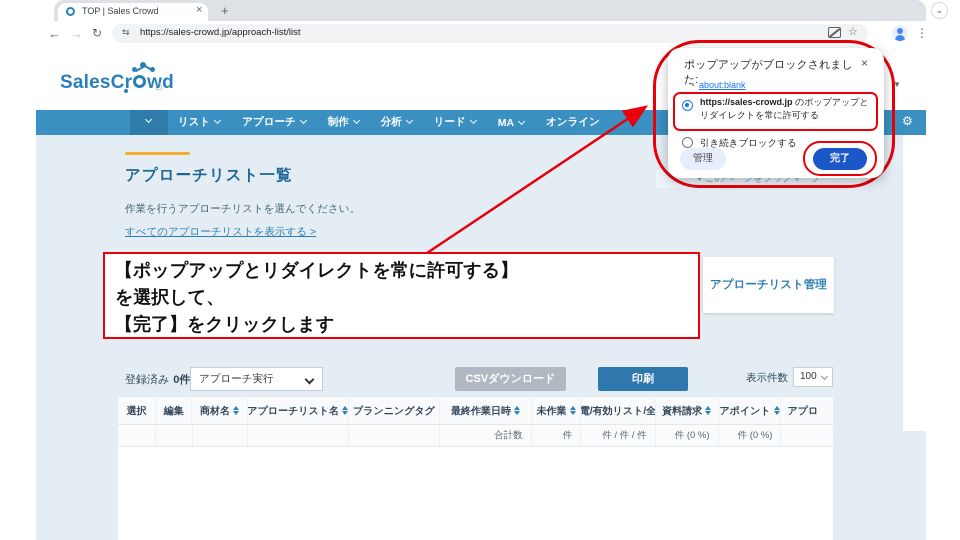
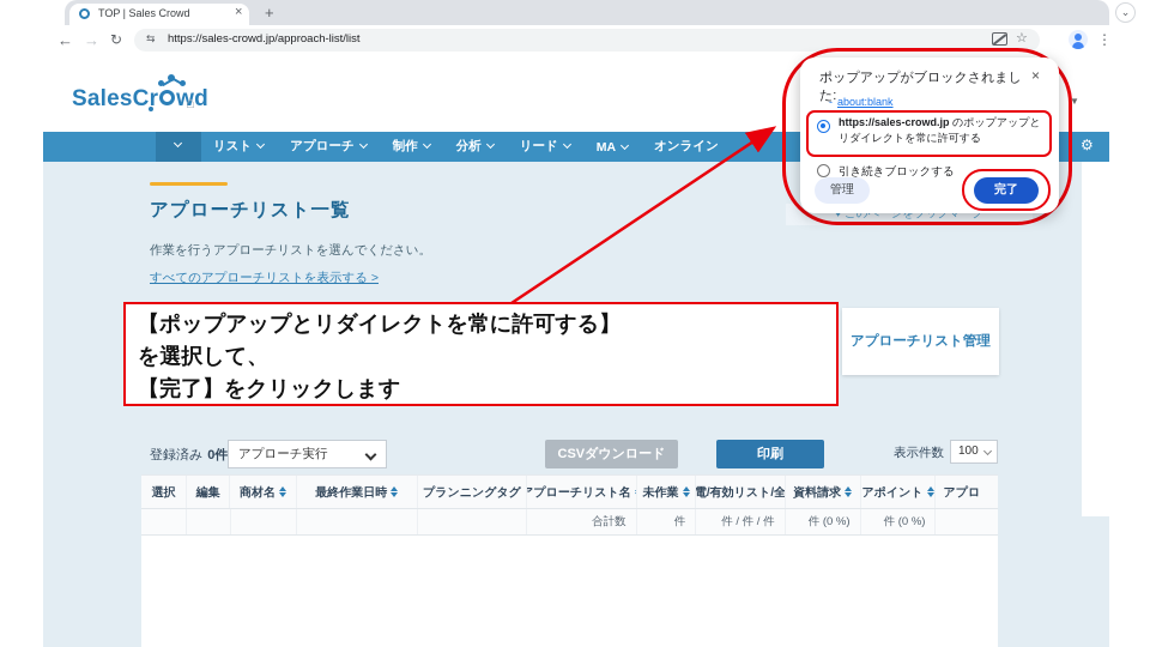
  TOP | Sales Crowd
  ×
  +
  ←
  →
  ↻
  ⇆
  https://sales-crowd.jp/approach-list/list
  ☆
  ⋮
  ⌄
  SalesCr wd
  ⌂
  ▼
  リスト
  アプローチ
  制作
  分析
  リード
  MA
  オンライン
  ⚙
  アプローチリスト一覧
  作業を行うアプローチリストを選んでください。
  すべてのアプローチリストを表示する >
  ♥ このページをブックマーク
  アプローチリスト管理
  登録済み 0件
  アプローチ実行
  CSVダウンロード
  印刷
  表示件数
  100
  選択
  編集
  商材名
- アプローチリスト名
+ 最終作業日時
  プランニングタグ
- 最終作業日時
+ アプローチリスト名
  未作業
  電/有効リスト/全
  資料請求
  アポイント
  アプロ
  合計数
  件
  件 / 件 / 件
  件 (0 %)
  件 (0 %)
  ポップアップがブロックされました:
  ×
  - about:blank
  https://sales-crowd.jp のポップアップとリダイレクトを常に許可する
  引き続きブロックする
  管理
  完了
  【ポップアップとリダイレクトを常に許可する】
  を選択して、
  【完了】をクリックします
